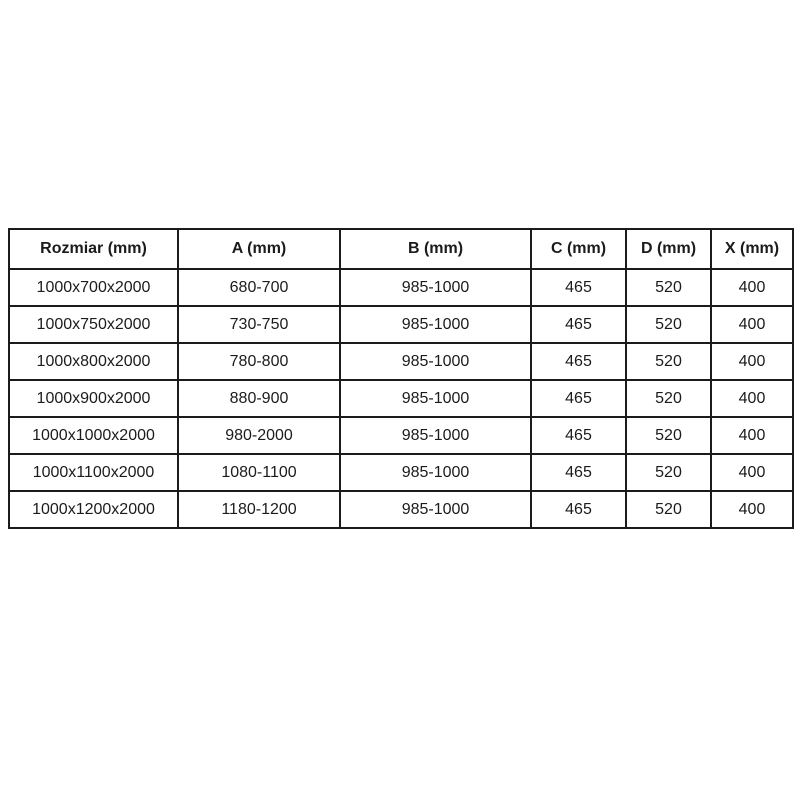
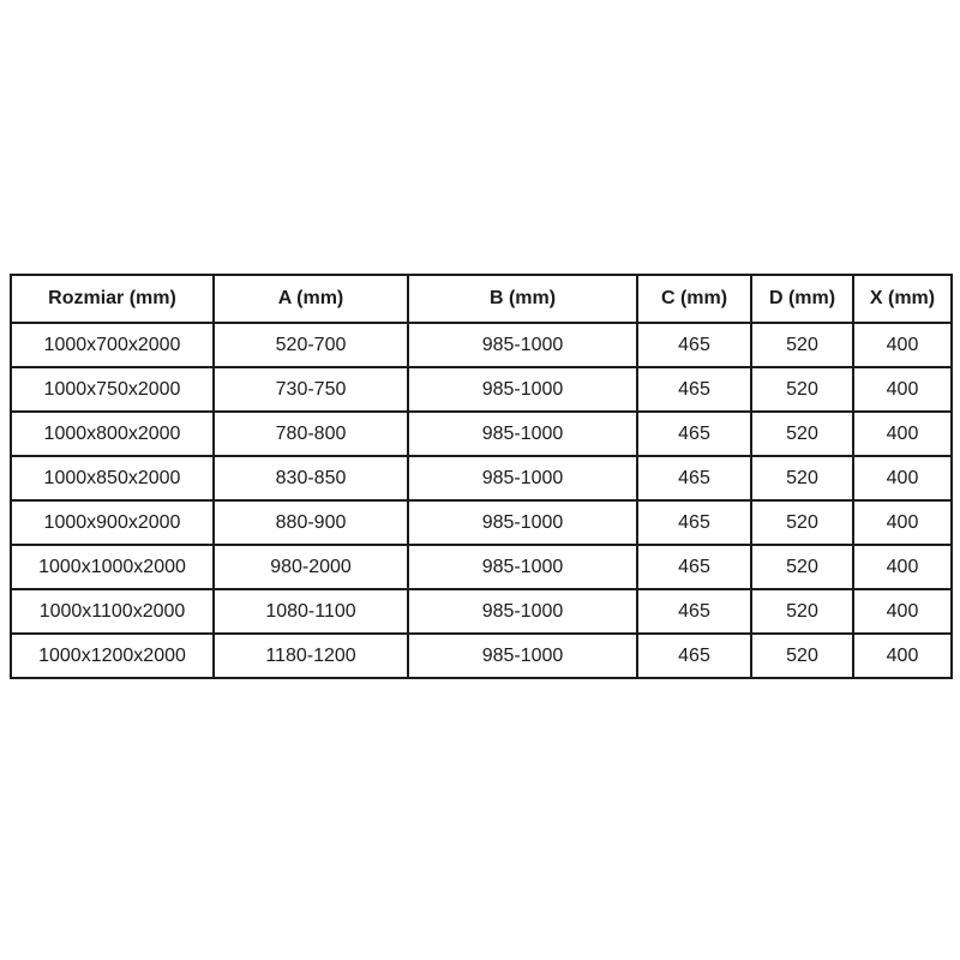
  Rozmiar (mm)	A (mm)	B (mm)	C (mm)	D (mm)	X (mm)
- 1000x700x2000	680-700	985-1000	465	520	400
+ 1000x700x2000	520-700	985-1000	465	520	400
  1000x750x2000	730-750	985-1000	465	520	400
  1000x800x2000	780-800	985-1000	465	520	400
+ 1000x850x2000	830-850	985-1000	465	520	400
  1000x900x2000	880-900	985-1000	465	520	400
  1000x1000x2000	980-2000	985-1000	465	520	400
  1000x1100x2000	1080-1100	985-1000	465	520	400
  1000x1200x2000	1180-1200	985-1000	465	520	400
